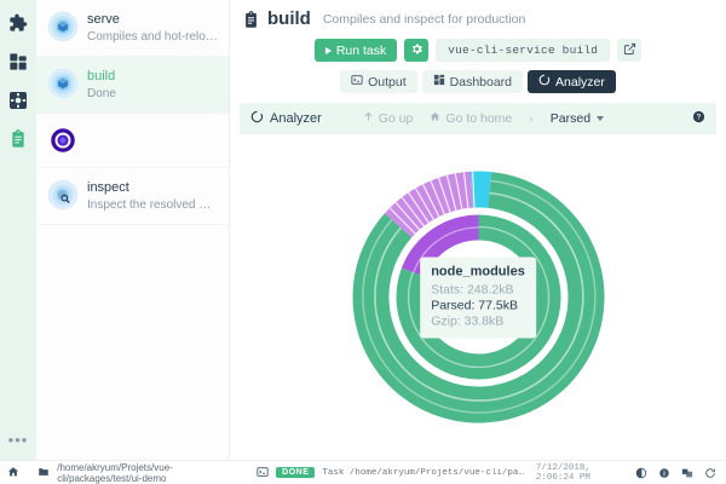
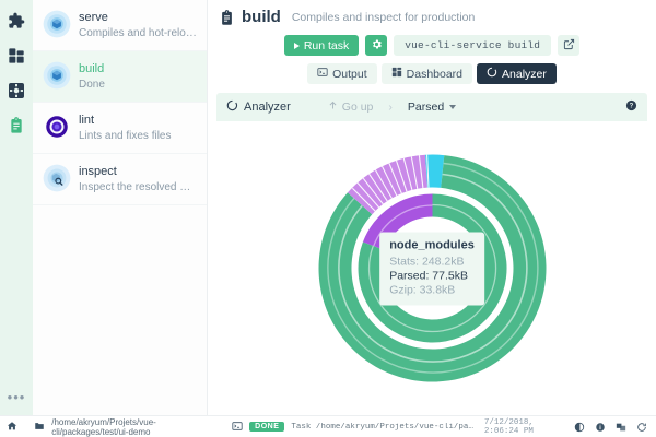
  •••
  serve
  Compiles and hot-reload
  build
  Done
+ lint
+ Lints and fixes files
  inspect
  Inspect the resolved web
  build
  Compiles and inspect for production
  Run task
  vue-cli-service build
  Output
  Dashboard
  Analyzer
  Analyzer
  Go up
- Go to home
  ›
  Parsed
  node_modules
  Stats: 248.2kB
  Parsed: 77.5kB
  Gzip: 33.8kB
  /home/akryum/Projets/vue-cli/packages/test/ui-demo
  Task /home/akryum/Projets/vue-cli/pack
  7/12/2018, 2:06:24 PM
